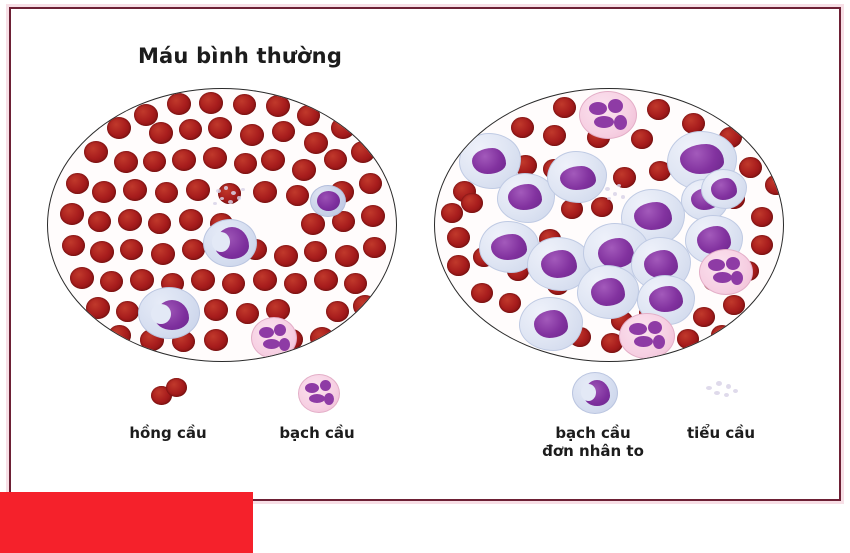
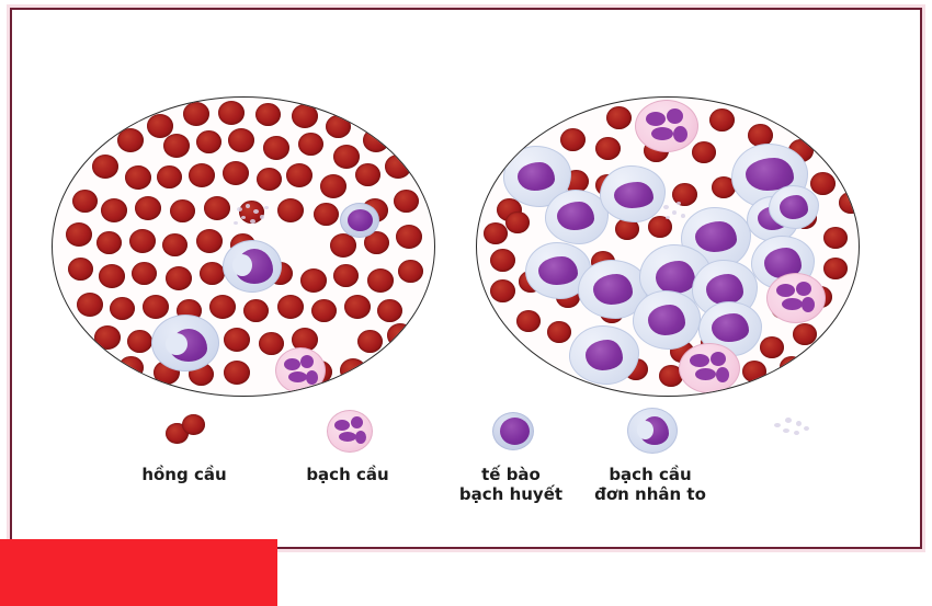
- Máu bình thường
  hồng cầu
  bạch cầu
+ tế bào
+ bạch huyết
  bạch cầu
  đơn nhân to
- tiểu cầu
